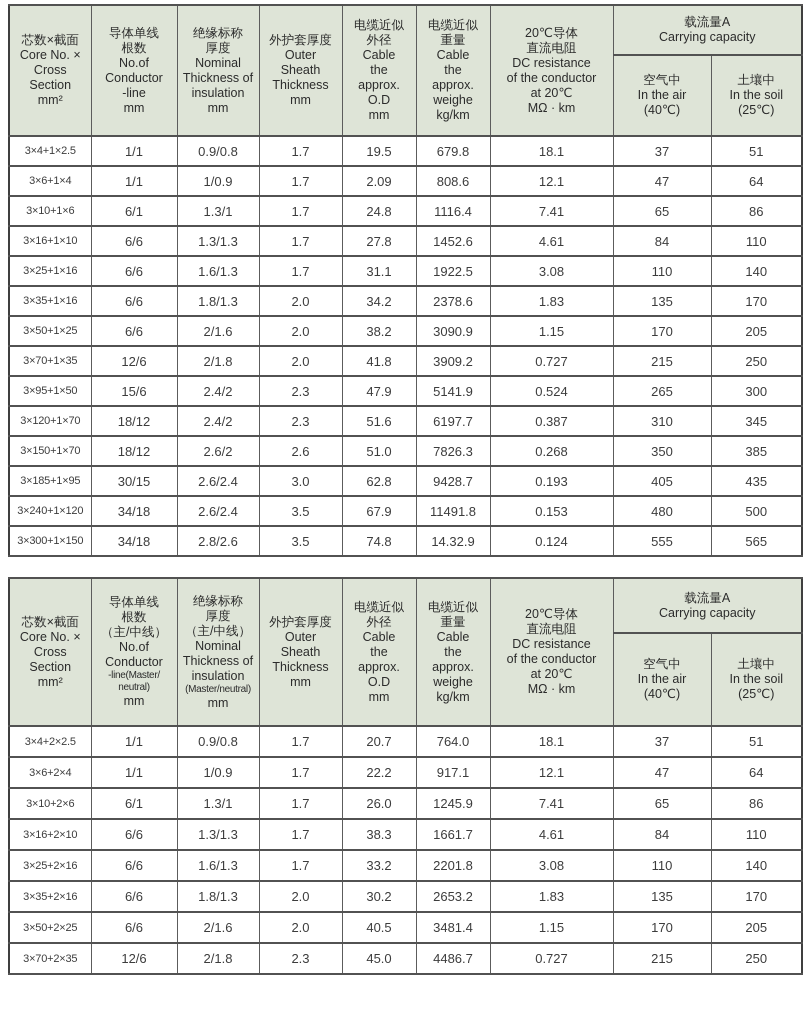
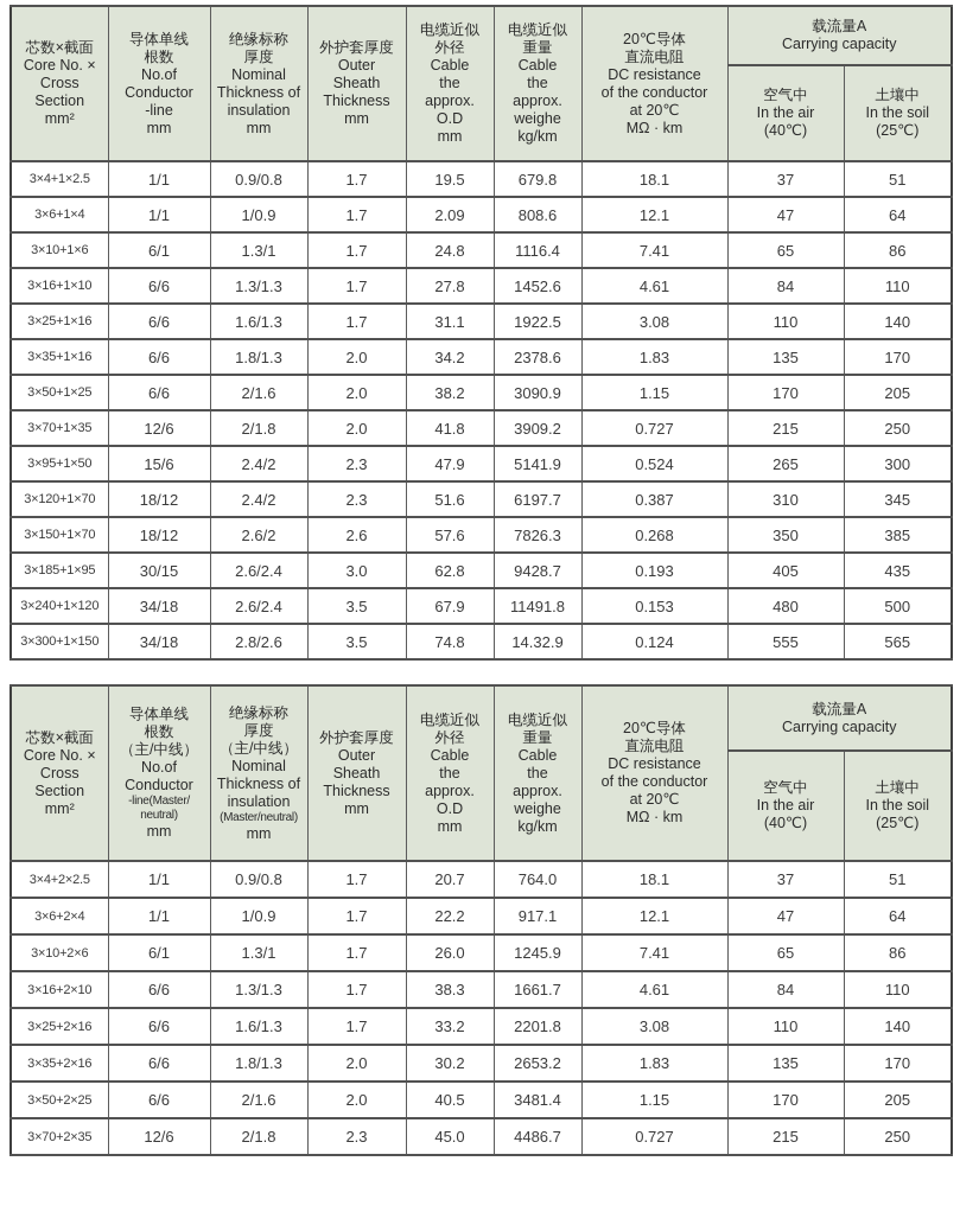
  芯数×截面 Core No. × Cross Section mm²	导体单线 根数 No.of Conductor -line mm	绝缘标称 厚度 Nominal Thickness of insulation mm	外护套厚度 Outer Sheath Thickness mm	电缆近似 外径 Cable the approx. O.D mm	电缆近似 重量 Cable the approx. weighe kg/km	20℃导体 直流电阻 DC resistance of the conductor at 20℃ MΩ · km	载流量A Carrying capacity
  空气中 In the air (40℃)	土壤中 In the soil (25℃)
  3×4+1×2.5	1/1	0.9/0.8	1.7	19.5	679.8	18.1	37	51
  3×6+1×4	1/1	1/0.9	1.7	2.09	808.6	12.1	47	64
  3×10+1×6	6/1	1.3/1	1.7	24.8	1116.4	7.41	65	86
  3×16+1×10	6/6	1.3/1.3	1.7	27.8	1452.6	4.61	84	110
  3×25+1×16	6/6	1.6/1.3	1.7	31.1	1922.5	3.08	110	140
  3×35+1×16	6/6	1.8/1.3	2.0	34.2	2378.6	1.83	135	170
  3×50+1×25	6/6	2/1.6	2.0	38.2	3090.9	1.15	170	205
  3×70+1×35	12/6	2/1.8	2.0	41.8	3909.2	0.727	215	250
  3×95+1×50	15/6	2.4/2	2.3	47.9	5141.9	0.524	265	300
  3×120+1×70	18/12	2.4/2	2.3	51.6	6197.7	0.387	310	345
- 3×150+1×70	18/12	2.6/2	2.6	51.0	7826.3	0.268	350	385
+ 3×150+1×70	18/12	2.6/2	2.6	57.6	7826.3	0.268	350	385
  3×185+1×95	30/15	2.6/2.4	3.0	62.8	9428.7	0.193	405	435
  3×240+1×120	34/18	2.6/2.4	3.5	67.9	11491.8	0.153	480	500
  3×300+1×150	34/18	2.8/2.6	3.5	74.8	14.32.9	0.124	555	565
  芯数×截面 Core No. × Cross Section mm²	导体单线 根数 （主/中线） No.of Conductor-line(Master/ neutral)mm	绝缘标称 厚度 （主/中线） Nominal Thickness of insulation(Master/neutral)mm	外护套厚度 Outer Sheath Thickness mm	电缆近似 外径 Cable the approx. O.D mm	电缆近似 重量 Cable the approx. weighe kg/km	20℃导体 直流电阻 DC resistance of the conductor at 20℃ MΩ · km	载流量A Carrying capacity
  空气中 In the air (40℃)	土壤中 In the soil (25℃)
  3×4+2×2.5	1/1	0.9/0.8	1.7	20.7	764.0	18.1	37	51
  3×6+2×4	1/1	1/0.9	1.7	22.2	917.1	12.1	47	64
  3×10+2×6	6/1	1.3/1	1.7	26.0	1245.9	7.41	65	86
  3×16+2×10	6/6	1.3/1.3	1.7	38.3	1661.7	4.61	84	110
  3×25+2×16	6/6	1.6/1.3	1.7	33.2	2201.8	3.08	110	140
  3×35+2×16	6/6	1.8/1.3	2.0	30.2	2653.2	1.83	135	170
  3×50+2×25	6/6	2/1.6	2.0	40.5	3481.4	1.15	170	205
  3×70+2×35	12/6	2/1.8	2.3	45.0	4486.7	0.727	215	250
